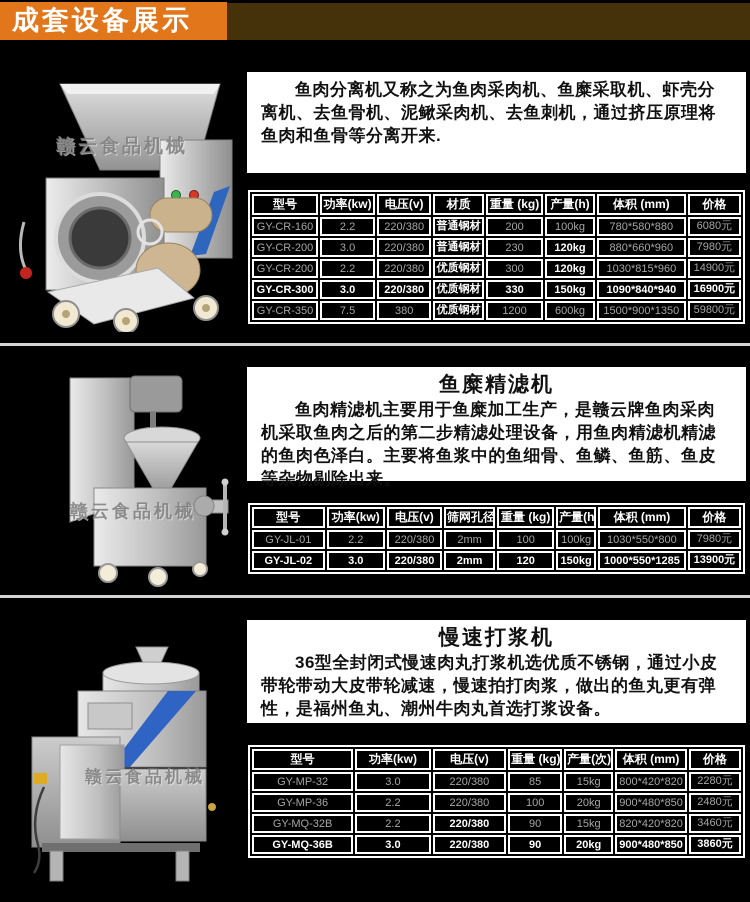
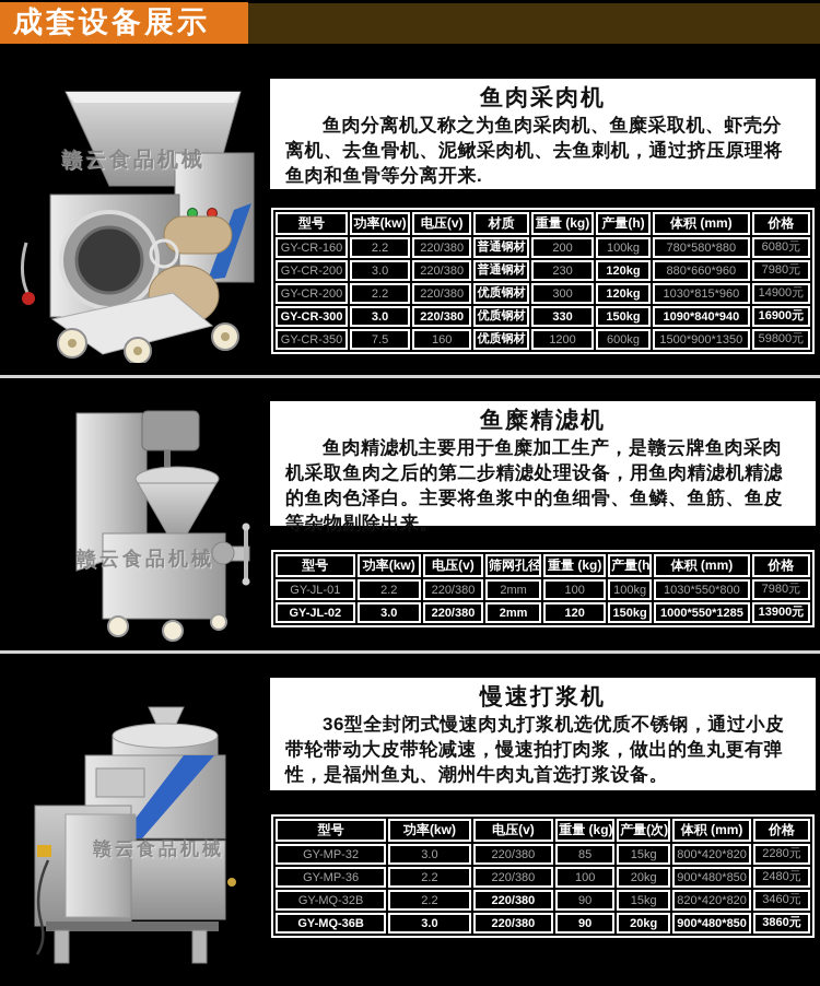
  成套设备展示
  赣云食品机械
+ 鱼肉采肉机
  鱼肉分离机又称之为鱼肉采肉机、鱼糜采取机、虾壳分离机、去鱼骨机、泥鳅采肉机、去鱼刺机，通过挤压原理将鱼肉和鱼骨等分离开来.
  型号	功率(kw)	电压(v)	材质	重量 (kg)	产量(h)	体积 (mm)	价格
  GY-CR-160	2.2	220/380	普通钢材	200	100kg	780*580*880	6080元
  GY-CR-200	3.0	220/380	普通钢材	230	120kg	880*660*960	7980元
  GY-CR-200	2.2	220/380	优质钢材	300	120kg	1030*815*960	14900元
  GY-CR-300	3.0	220/380	优质钢材	330	150kg	1090*840*940	16900元
- GY-CR-350	7.5	380	优质钢材	1200	600kg	1500*900*1350	59800元
+ GY-CR-350	7.5	160	优质钢材	1200	600kg	1500*900*1350	59800元
  赣云食品机械
  鱼糜精滤机
  鱼肉精滤机主要用于鱼糜加工生产，是赣云牌鱼肉采肉机采取鱼肉之后的第二步精滤处理设备，用鱼肉精滤机精滤的鱼肉色泽白。主要将鱼浆中的鱼细骨、鱼鳞、鱼筋、鱼皮等杂物剔除出来。
  型号	功率(kw)	电压(v)	筛网孔径	重量 (kg)	产量(h	体积 (mm)	价格
  GY-JL-01	2.2	220/380	2mm	100	100kg	1030*550*800	7980元
  GY-JL-02	3.0	220/380	2mm	120	150kg	1000*550*1285	13900元
  赣云食品机械
  慢速打浆机
  36型全封闭式慢速肉丸打浆机选优质不锈钢，通过小皮带轮带动大皮带轮减速，慢速拍打肉浆，做出的鱼丸更有弹性，是福州鱼丸、潮州牛肉丸首选打浆设备。
  型号	功率(kw)	电压(v)	重量 (kg)	产量(次)	体积 (mm)	价格
  GY-MP-32	3.0	220/380	85	15kg	800*420*820	2280元
  GY-MP-36	2.2	220/380	100	20kg	900*480*850	2480元
  GY-MQ-32B	2.2	220/380	90	15kg	820*420*820	3460元
  GY-MQ-36B	3.0	220/380	90	20kg	900*480*850	3860元
